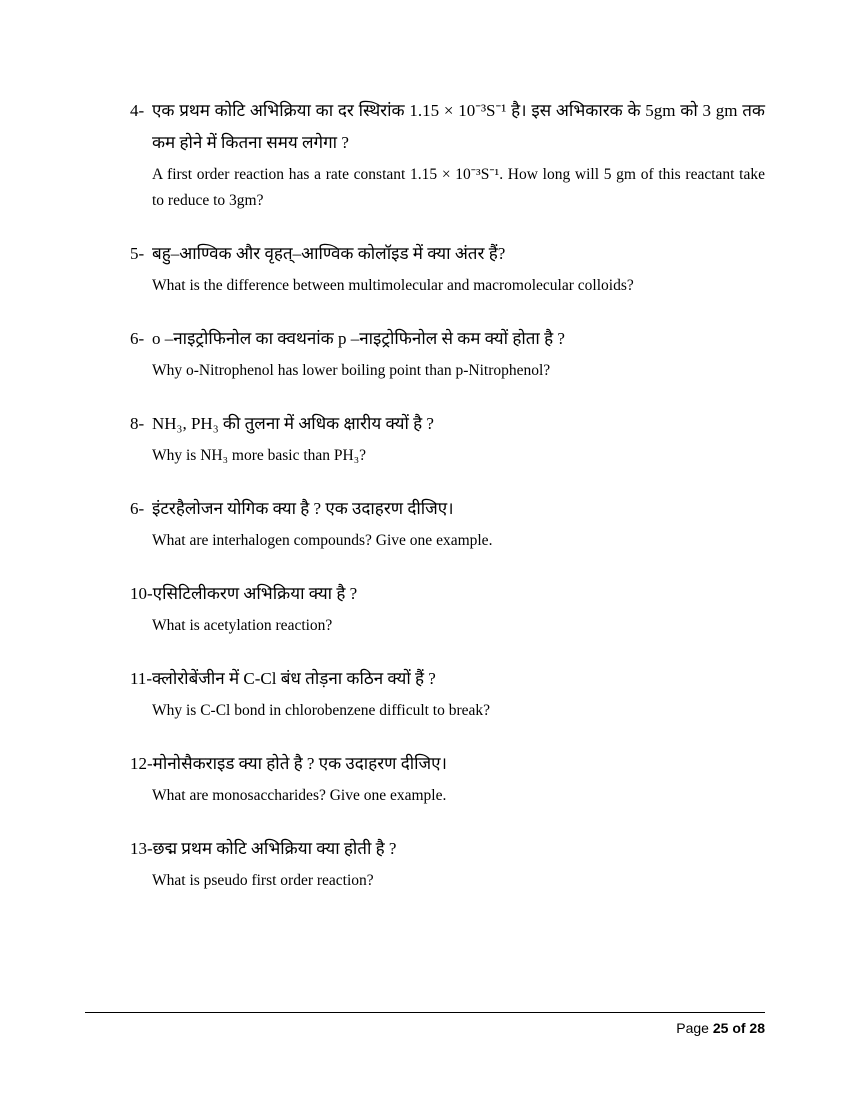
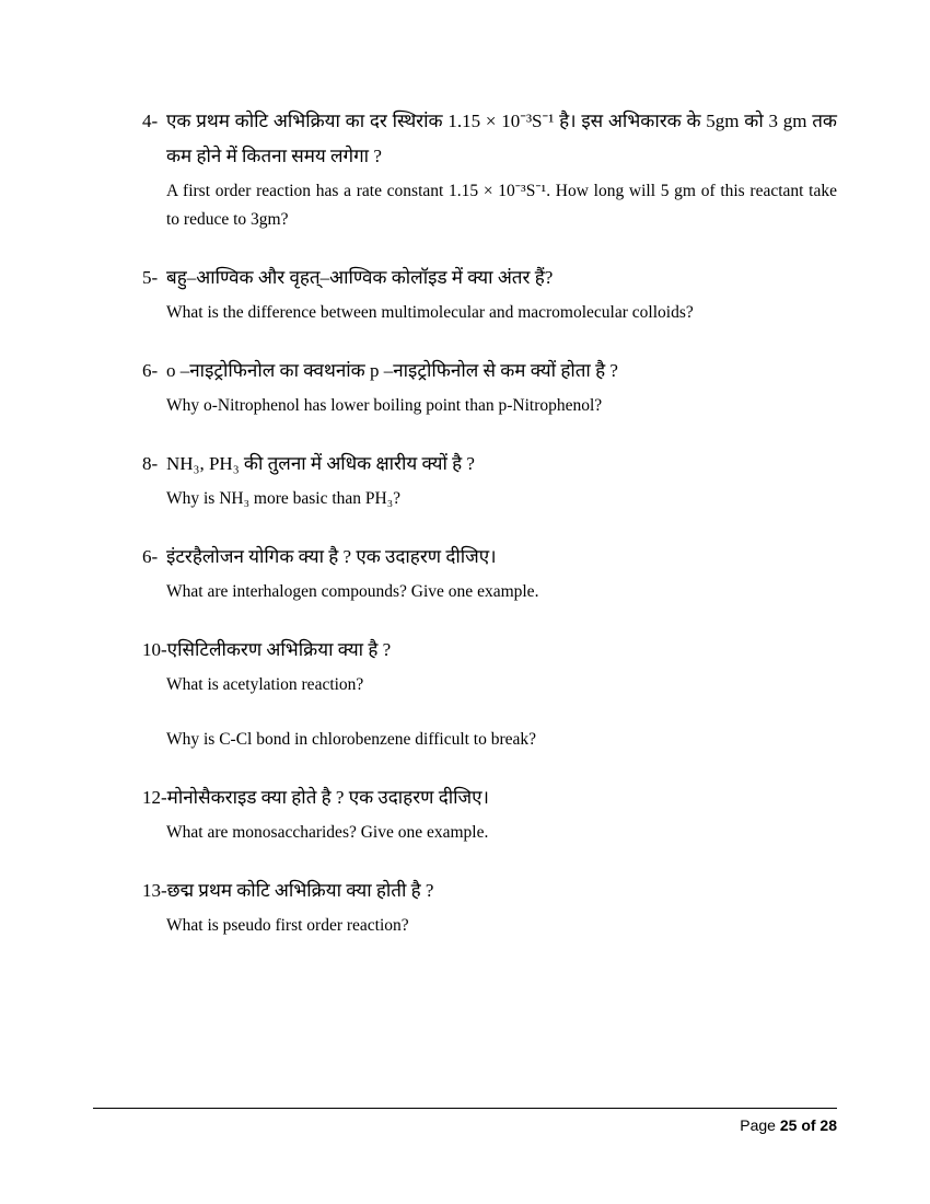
  4- एक प्रथम कोटि अभिक्रिया का दर स्थिरांक 1.15 × 10⁻³S⁻¹ है। इस अभिकारक के 5gm को 3 gm तक कम होने में कितना समय लगेगा ?
  A first order reaction has a rate constant 1.15 × 10⁻³S⁻¹. How long will 5 gm of this reactant take to reduce to 3gm?
  5- बहु–आण्विक और वृहत्–आण्विक कोलॉइड में क्या अंतर हैं?
  What is the difference between multimolecular and macromolecular colloids?
  6- o –नाइट्रोफिनोल का क्वथनांक p –नाइट्रोफिनोल से कम क्यों होता है ?
  Why o-Nitrophenol has lower boiling point than p-Nitrophenol?
  8- NH₃, PH₃ की तुलना में अधिक क्षारीय क्यों है ?
  Why is NH₃ more basic than PH₃?
  6- इंटरहैलोजन योगिक क्या है ? एक उदाहरण दीजिए।
  What are interhalogen compounds? Give one example.
  10-एसिटिलीकरण अभिक्रिया क्या है ?
  What is acetylation reaction?
- 11-क्लोरोबेंजीन में C-Cl बंध तोड़ना कठिन क्यों हैं ?
  Why is C-Cl bond in chlorobenzene difficult to break?
  12-मोनोसैकराइड क्या होते है ? एक उदाहरण दीजिए।
  What are monosaccharides? Give one example.
  13-छद्म प्रथम कोटि अभिक्रिया क्या होती है ?
  What is pseudo first order reaction?
  Page 25 of 28
